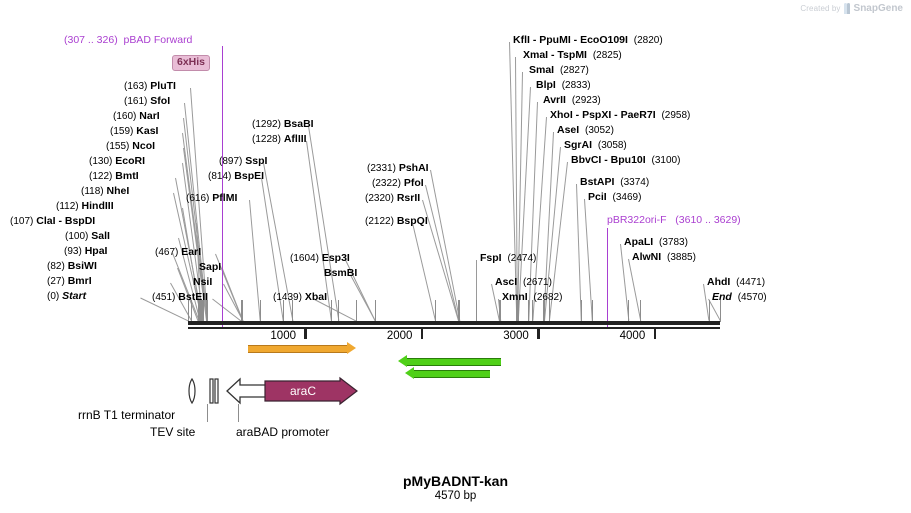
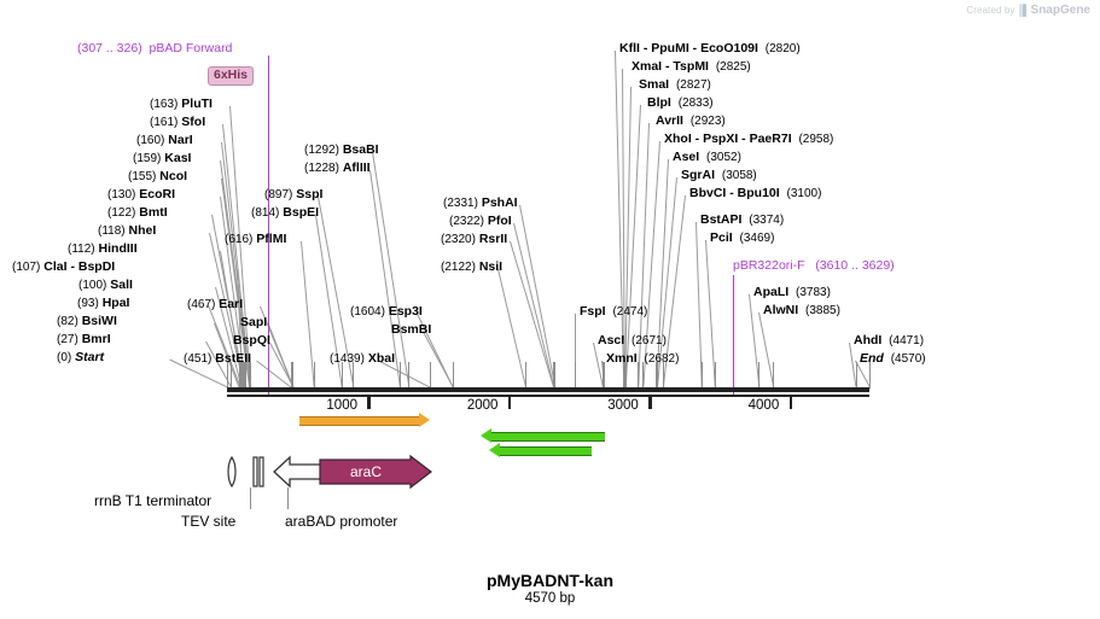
  Created by
  SnapGene
  (307 .. 326) pBAD Forward
  6xHis
  (163) PluTI
  (161) SfoI
  (160) NarI
  (159) KasI
  (155) NcoI
  (130) EcoRI
  (122) BmtI
  (118) NheI
  (112) HindIII
  (107) ClaI - BspDI
  (100) SalI
  (93) HpaI
  (82) BsiWI
  (27) BmrI
  (0) Start
  (1292) BsaBI
  (1228) AflIII
  (897) SspI
  (814) BspEI
  (616) PflMI
  (467) EarI
  SapI
- NsiI
+ BspQI
  (451) BstEII
  (1604) Esp3I
  BsmBI
  (1439) XbaI
  (2331) PshAI
  (2322) PfoI
  (2320) RsrII
- (2122) BspQI
+ (2122) NsiI
  KflI - PpuMI - EcoO109I (2820)
  XmaI - TspMI (2825)
  SmaI (2827)
  BlpI (2833)
  AvrII (2923)
  XhoI - PspXI - PaeR7I (2958)
  AseI (3052)
  SgrAI (3058)
  BbvCI - Bpu10I (3100)
  BstAPI (3374)
  PciI (3469)
  pBR322ori-F (3610 .. 3629)
  ApaLI (3783)
  AlwNI (3885)
  AhdI (4471)
  End (4570)
  FspI (2474)
  AscI (2671)
  XmnI (2682)
  1000
  2000
  3000
  4000
  araC
  rrnB T1 terminator
  TEV site
  araBAD promoter
  pMyBADNT-kan
  4570 bp
